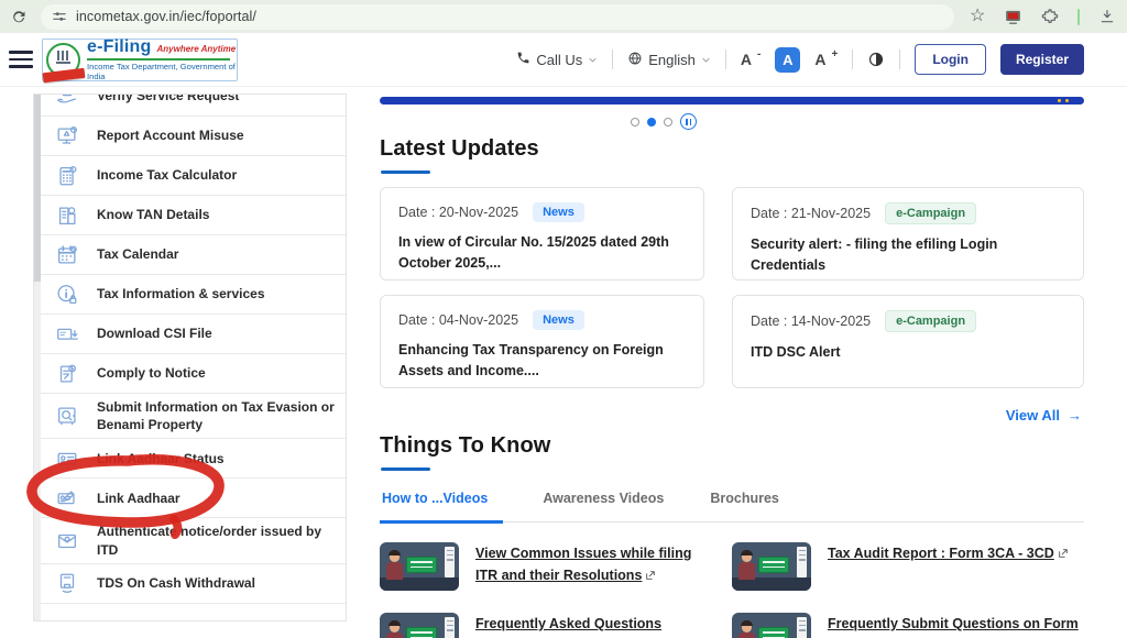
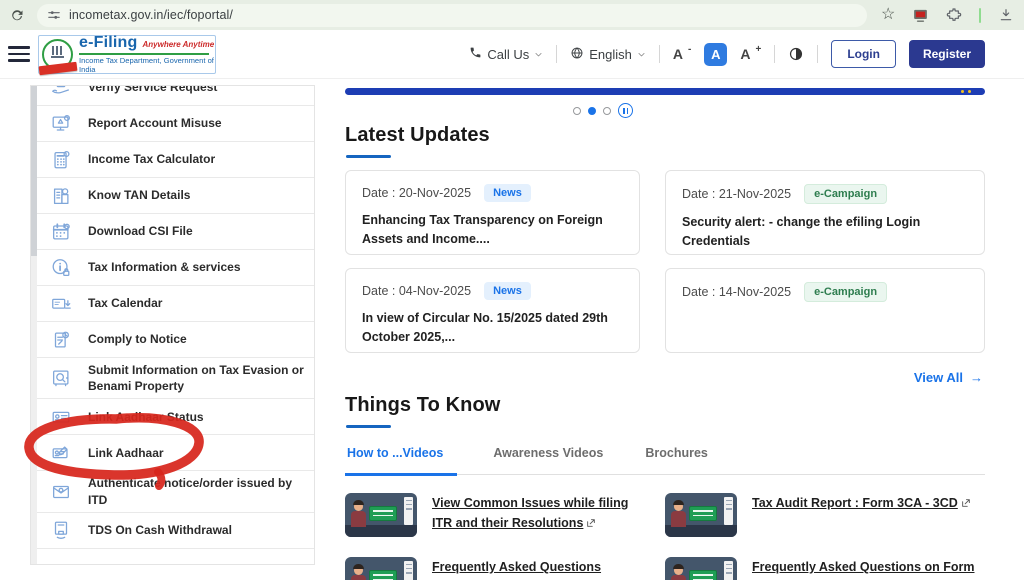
  incometax.gov.in/iec/foportal/
  ☆
  e-Filing
  Anywhere Anytime
  Income Tax Department, Government of India
  Call Us
  English
  A
  -
  A
  A
  +
  Login
  Register
  Verify Service Request
  Report Account Misuse
  Income Tax Calculator
  Know TAN Details
- Tax Calendar
+ Download CSI File
  Tax Information & services
- Download CSI File
+ Tax Calendar
  Comply to Notice
  Submit Information on Tax Evasion or Benami Property
  Link Aadhaar
  Authenticat notice/order issued by ITD
  TDS On Cash Withdrawal
  Latest Updates
  Date : 20-Nov-2025
  News
- In view of Circular No. 15/2025 dated 29th October 2025,...
+ Enhancing Tax Transparency on Foreign Assets and Income....
  Date : 21-Nov-2025
  e-Campaign
- Security alert: - filing the efiling Login Credentials
+ Security alert: - change the efiling Login Credentials
  Date : 04-Nov-2025
  News
- Enhancing Tax Transparency on Foreign Assets and Income....
+ In view of Circular No. 15/2025 dated 29th October 2025,...
  Date : 14-Nov-2025
  e-Campaign
- ITD DSC Alert
  View All
  →
  Things To Know
  How to ...Videos
  Awareness Videos
  Brochures
  View Common Issues while filing ITR and their Resolutions
  Tax Audit Report : Form 3CA - 3CD
  Frequently Asked Questions
- Frequently Submit Questions on Form
+ Frequently Asked Questions on Form
